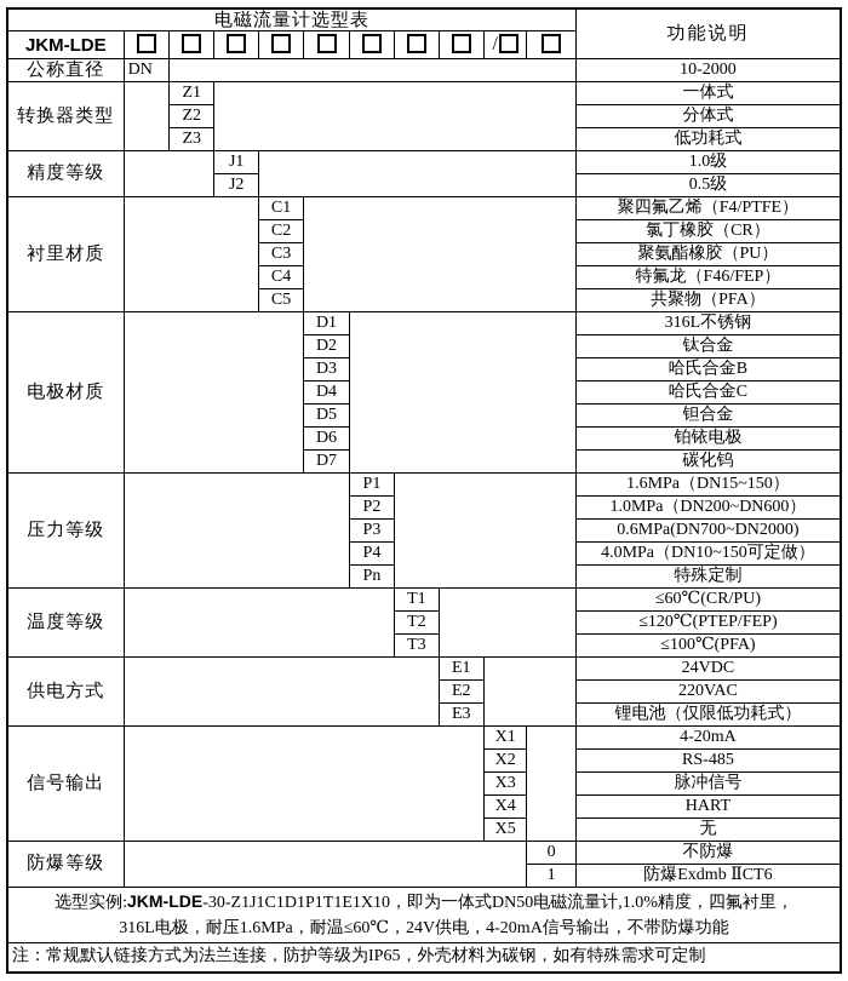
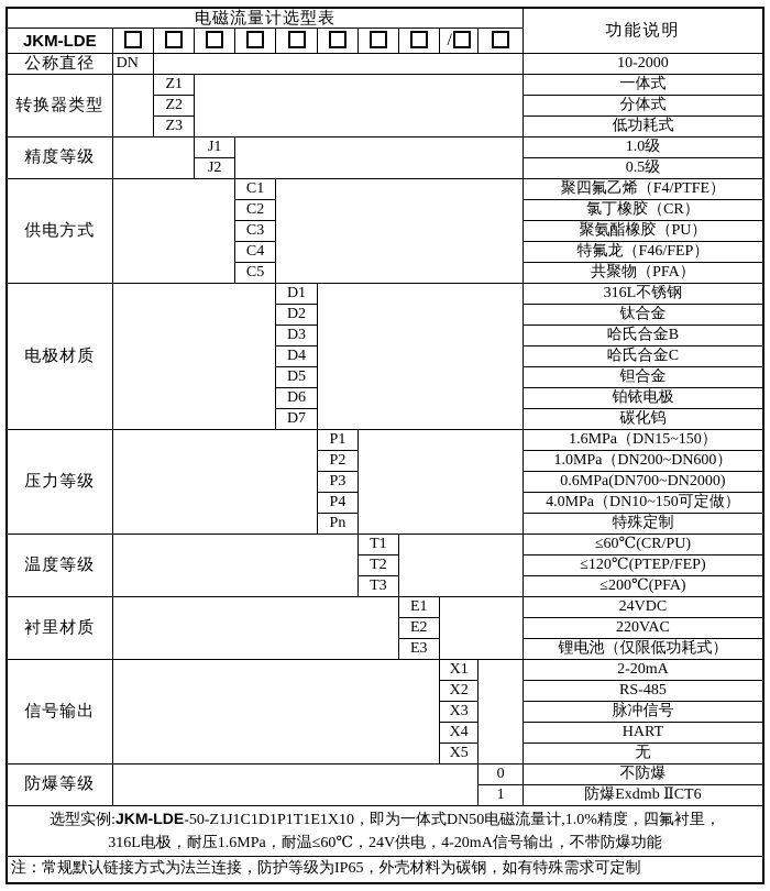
  电磁流量计选型表	功能说明
  JKM-LDE									/
  公称直径	DN		10-2000
  转换器类型		Z1		一体式
  Z2	分体式
  Z3	低功耗式
  精度等级		J1		1.0级
  J2	0.5级
- 衬里材质		C1		聚四氟乙烯（F4/PTFE）
+ 供电方式		C1		聚四氟乙烯（F4/PTFE）
  C2	氯丁橡胶（CR）
  C3	聚氨酯橡胶（PU）
  C4	特氟龙（F46/FEP）
  C5	共聚物（PFA）
  电极材质		D1		316L不锈钢
  D2	钛合金
  D3	哈氏合金B
  D4	哈氏合金C
  D5	钽合金
  D6	铂铱电极
  D7	碳化钨
  压力等级		P1		1.6MPa（DN15~150）
  P2	1.0MPa（DN200~DN600）
  P3	0.6MPa(DN700~DN2000)
  P4	4.0MPa（DN10~150可定做）
  Pn	特殊定制
  温度等级		T1		≤60℃(CR/PU)
  T2	≤120℃(PTEP/FEP)
- T3	≤100℃(PFA)
+ T3	≤200℃(PFA)
- 供电方式		E1		24VDC
+ 衬里材质		E1		24VDC
  E2	220VAC
  E3	锂电池（仅限低功耗式）
- 信号输出		X1		4-20mA
+ 信号输出		X1		2-20mA
  X2	RS-485
  X3	脉冲信号
  X4	HART
  X5	无
  防爆等级		0	不防爆
  1	防爆Exdmb ⅡCT6
- 选型实例:JKM-LDE-30-Z1J1C1D1P1T1E1X10，即为一体式DN50电磁流量计,1.0%精度，四氟衬里，316L电极，耐压1.6MPa，耐温≤60℃，24V供电，4-20mA信号输出，不带防爆功能
+ 选型实例:JKM-LDE-50-Z1J1C1D1P1T1E1X10，即为一体式DN50电磁流量计,1.0%精度，四氟衬里，316L电极，耐压1.6MPa，耐温≤60℃，24V供电，4-20mA信号输出，不带防爆功能
  注：常规默认链接方式为法兰连接，防护等级为IP65，外壳材料为碳钢，如有特殊需求可定制
